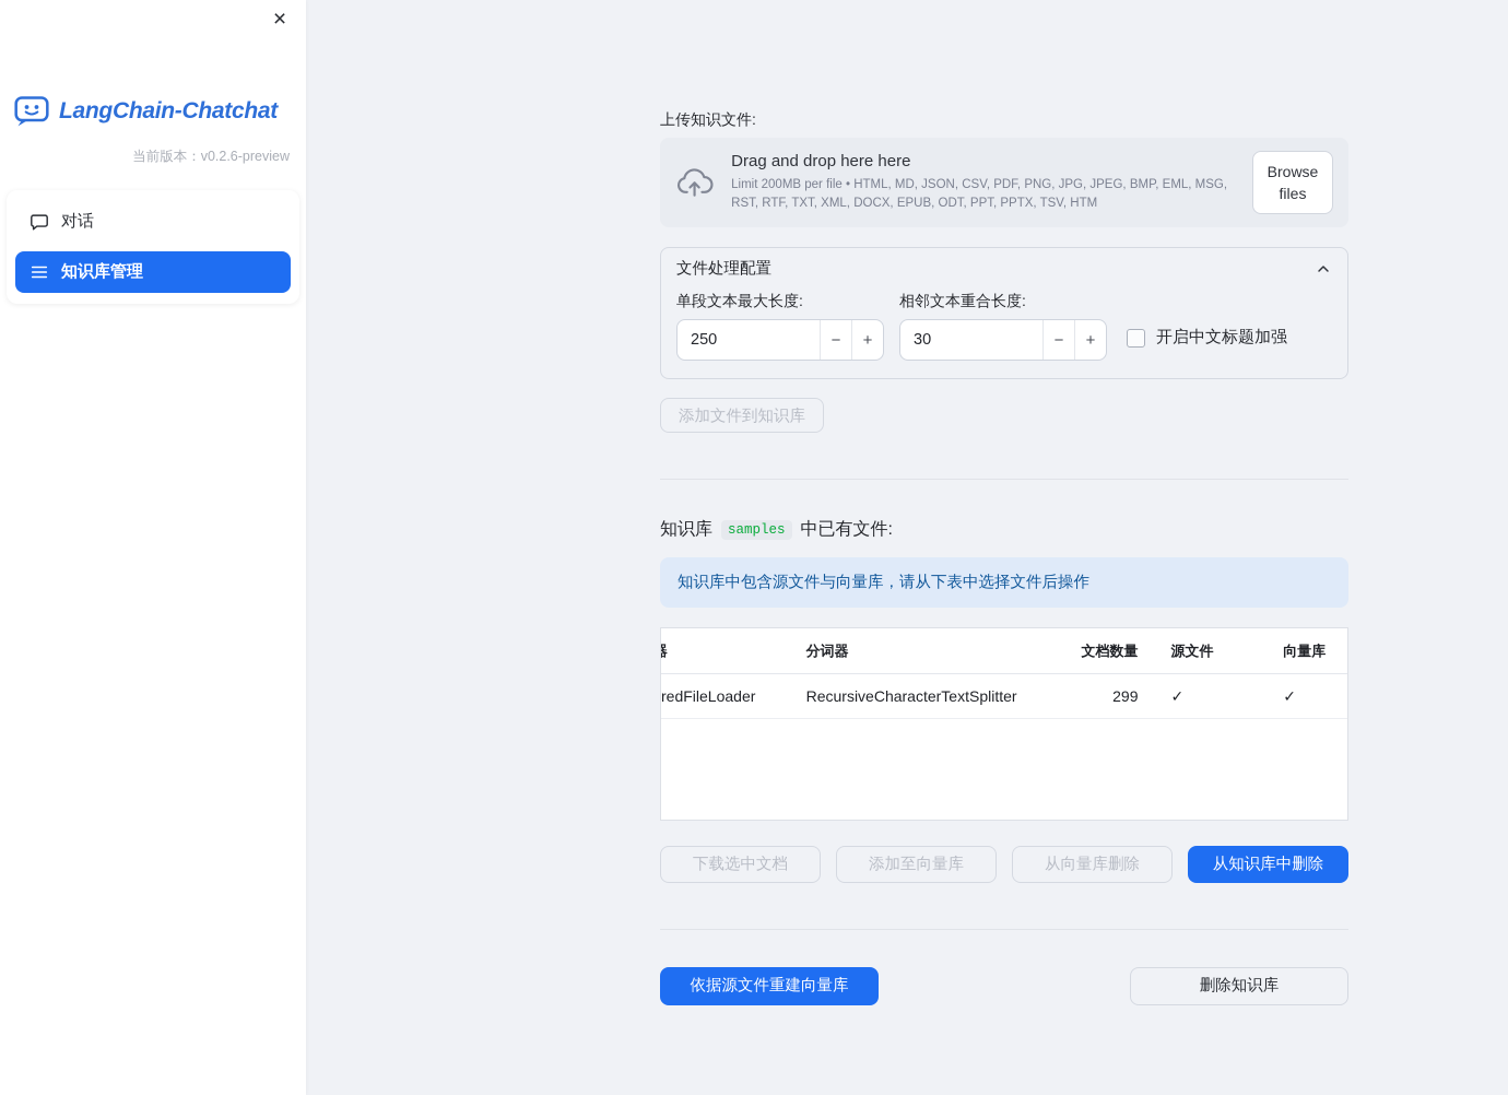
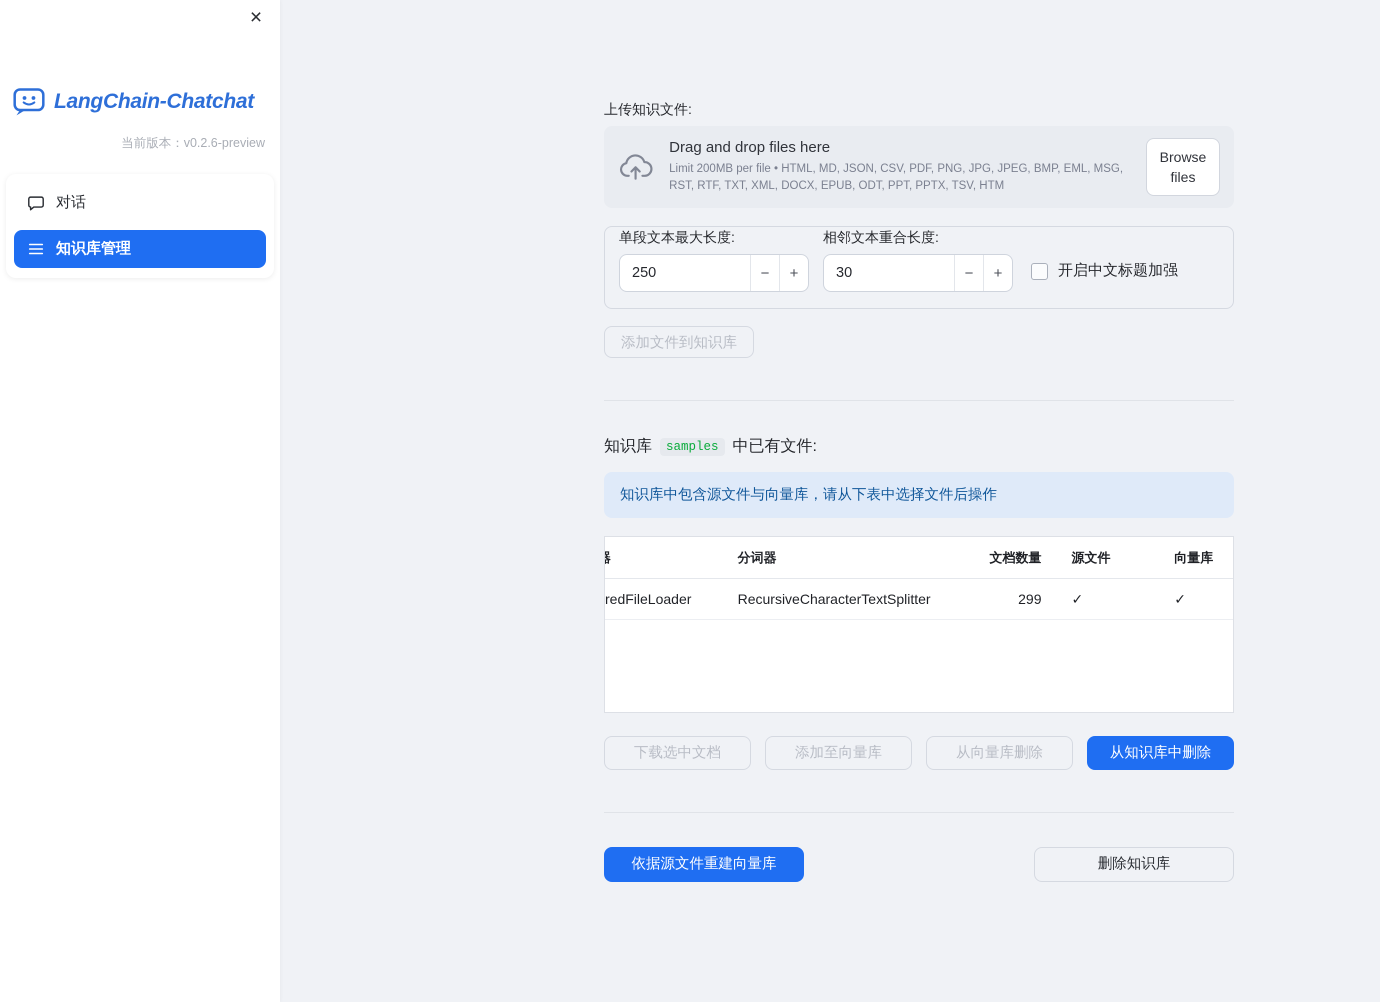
  ×
  LangChain-Chatchat
  当前版本：v0.2.6-preview
  对话
  知识库管理
  上传知识文件:
- Drag and drop here here
+ Drag and drop files here
  Limit 200MB per file • HTML, MD, JSON, CSV, PDF, PNG, JPG, JPEG, BMP, EML, MSG, RST, RTF, TXT, XML, DOCX, EPUB, ODT, PPT, PPTX, TSV, HTM
  Browse files
- 文件处理配置
  单段文本最大长度:
  250
  −
  +
  相邻文本重合长度:
  30
  −
  +
  开启中文标题加强
  添加文件到知识库
  知识库
  samples
  中已有文件:
  知识库中包含源文件与向量库，请从下表中选择文件后操作
  器
  分词器
  文档数量
  源文件
  向量库
  redFileLoader
  RecursiveCharacterTextSplitter
  299
  ✓
  ✓
  下载选中文档
  添加至向量库
  从向量库删除
  从知识库中删除
  依据源文件重建向量库
  删除知识库
